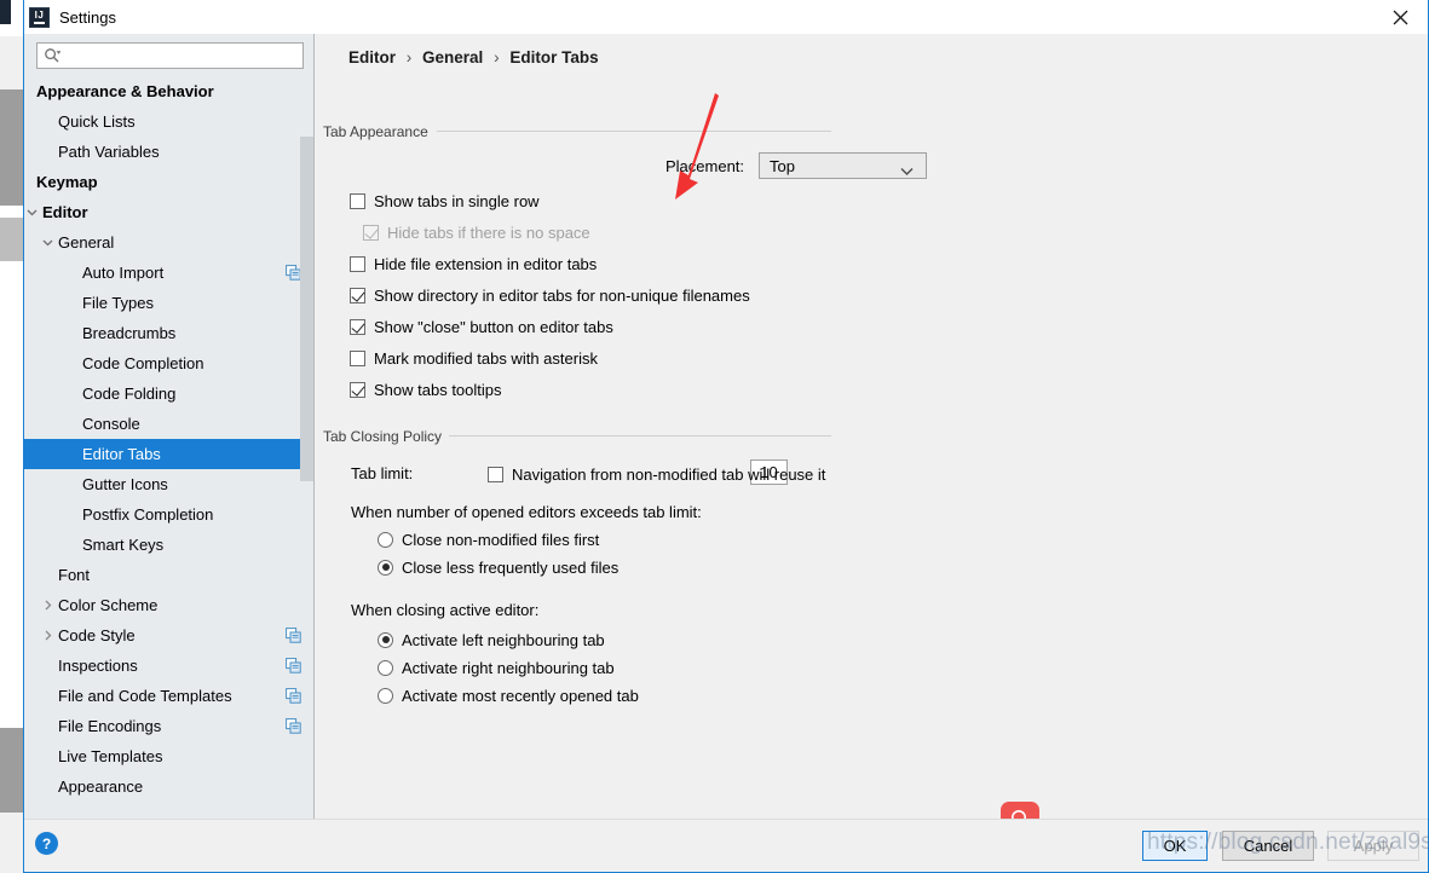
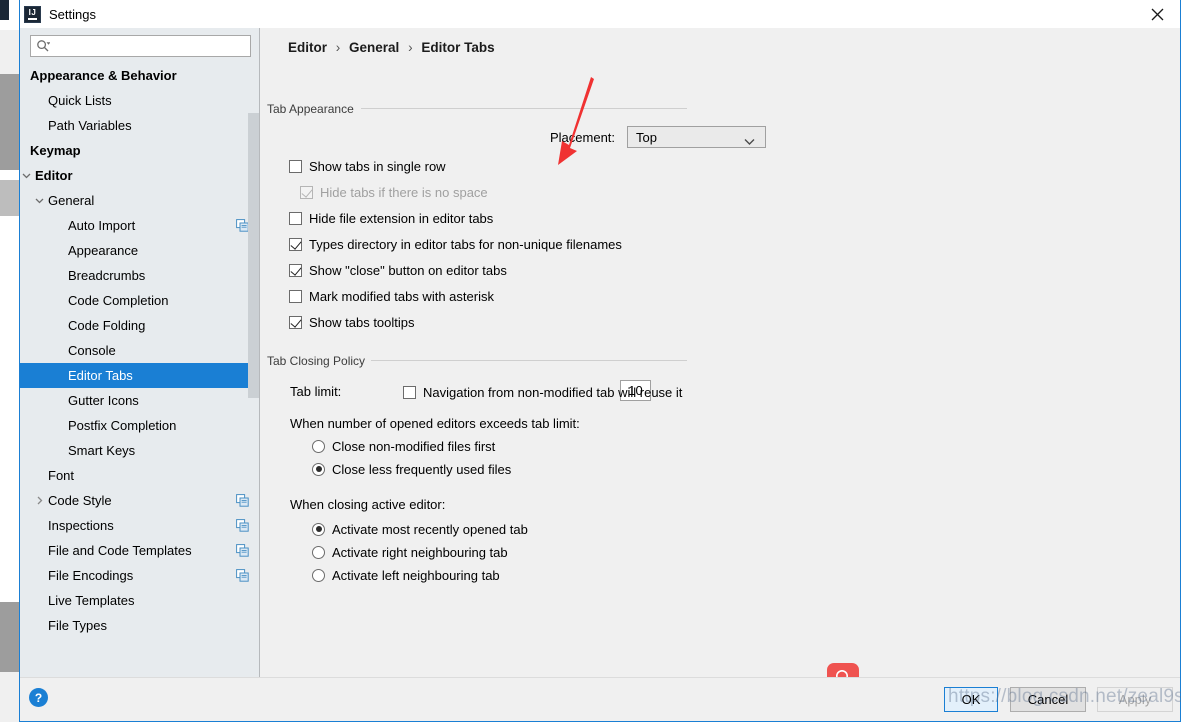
  IJ
  Settings
  Appearance & Behavior
  Quick Lists
  Path Variables
  Keymap
  Editor
  General
  Auto Import
- File Types
+ Appearance
  Breadcrumbs
  Code Completion
  Code Folding
  Console
  Editor Tabs
  Gutter Icons
  Postfix Completion
  Smart Keys
  Font
- Color Scheme
  Code Style
  Inspections
  File and Code Templates
  File Encodings
  Live Templates
- Appearance
+ File Types
  Editor › General › Editor Tabs
  Tab Appearance
  Plaement:
  Top
  Show tabs in single row
  Hide tabs if there is no space
  Hide file extension in editor tabs
- Show directory in editor tabs for non-unique filenames
+ Types directory in editor tabs for non-unique filenames
  Show "close" button on editor tabs
  Mark modified tabs with asterisk
  Show tabs tooltips
  Tab Closing Policy
  Tab limit:
  10
  Navigation from non-modified tab will reuse it
  When number of opened editors exceeds tab limit:
  Close non-modified files first
  Close less frequently used files
  When closing active editor:
- Activate left neighbouring tab
+ Activate most recently opened tab
  Activate right neighbouring tab
- Activate most recently opened tab
+ Activate left neighbouring tab
  ?
  OK
  Cancel
  Apply
  https://blog.csdn.net/zeal9s
